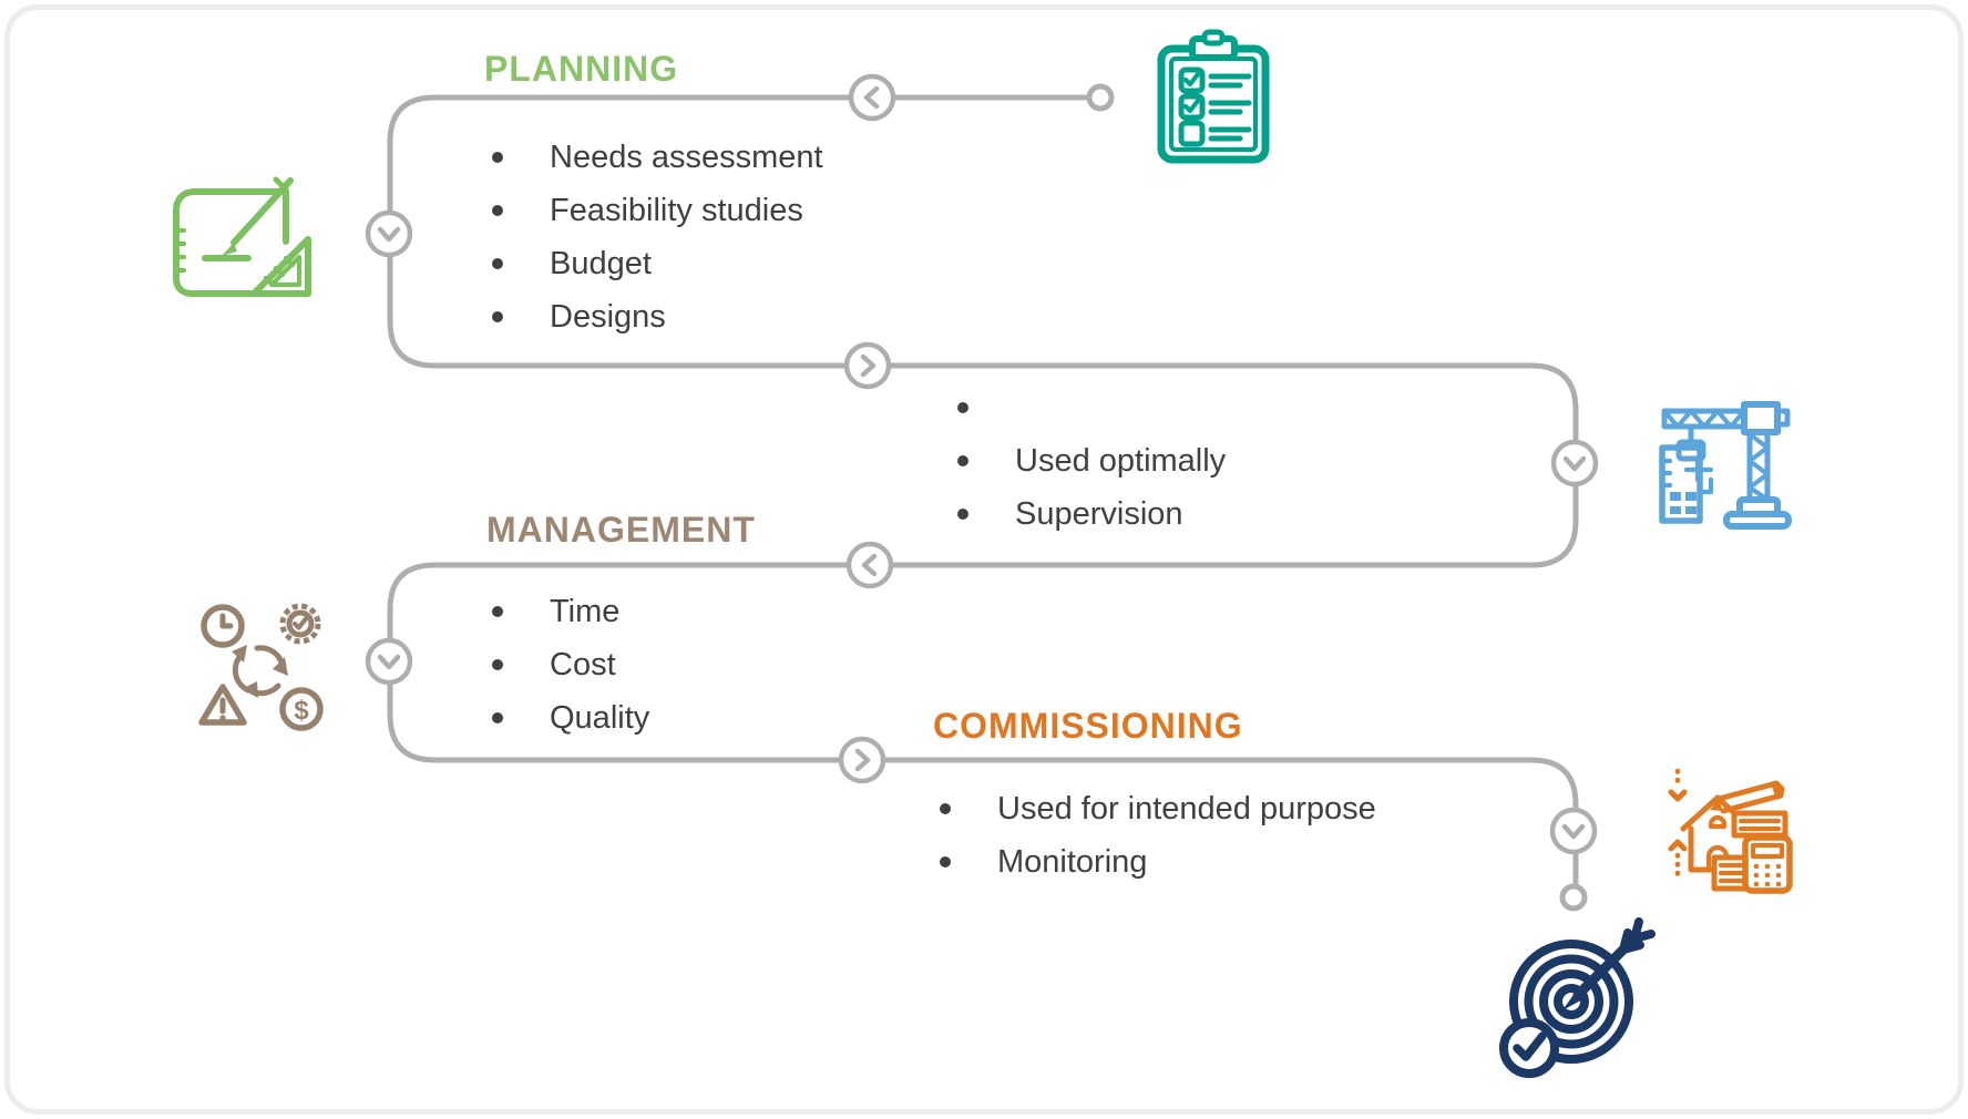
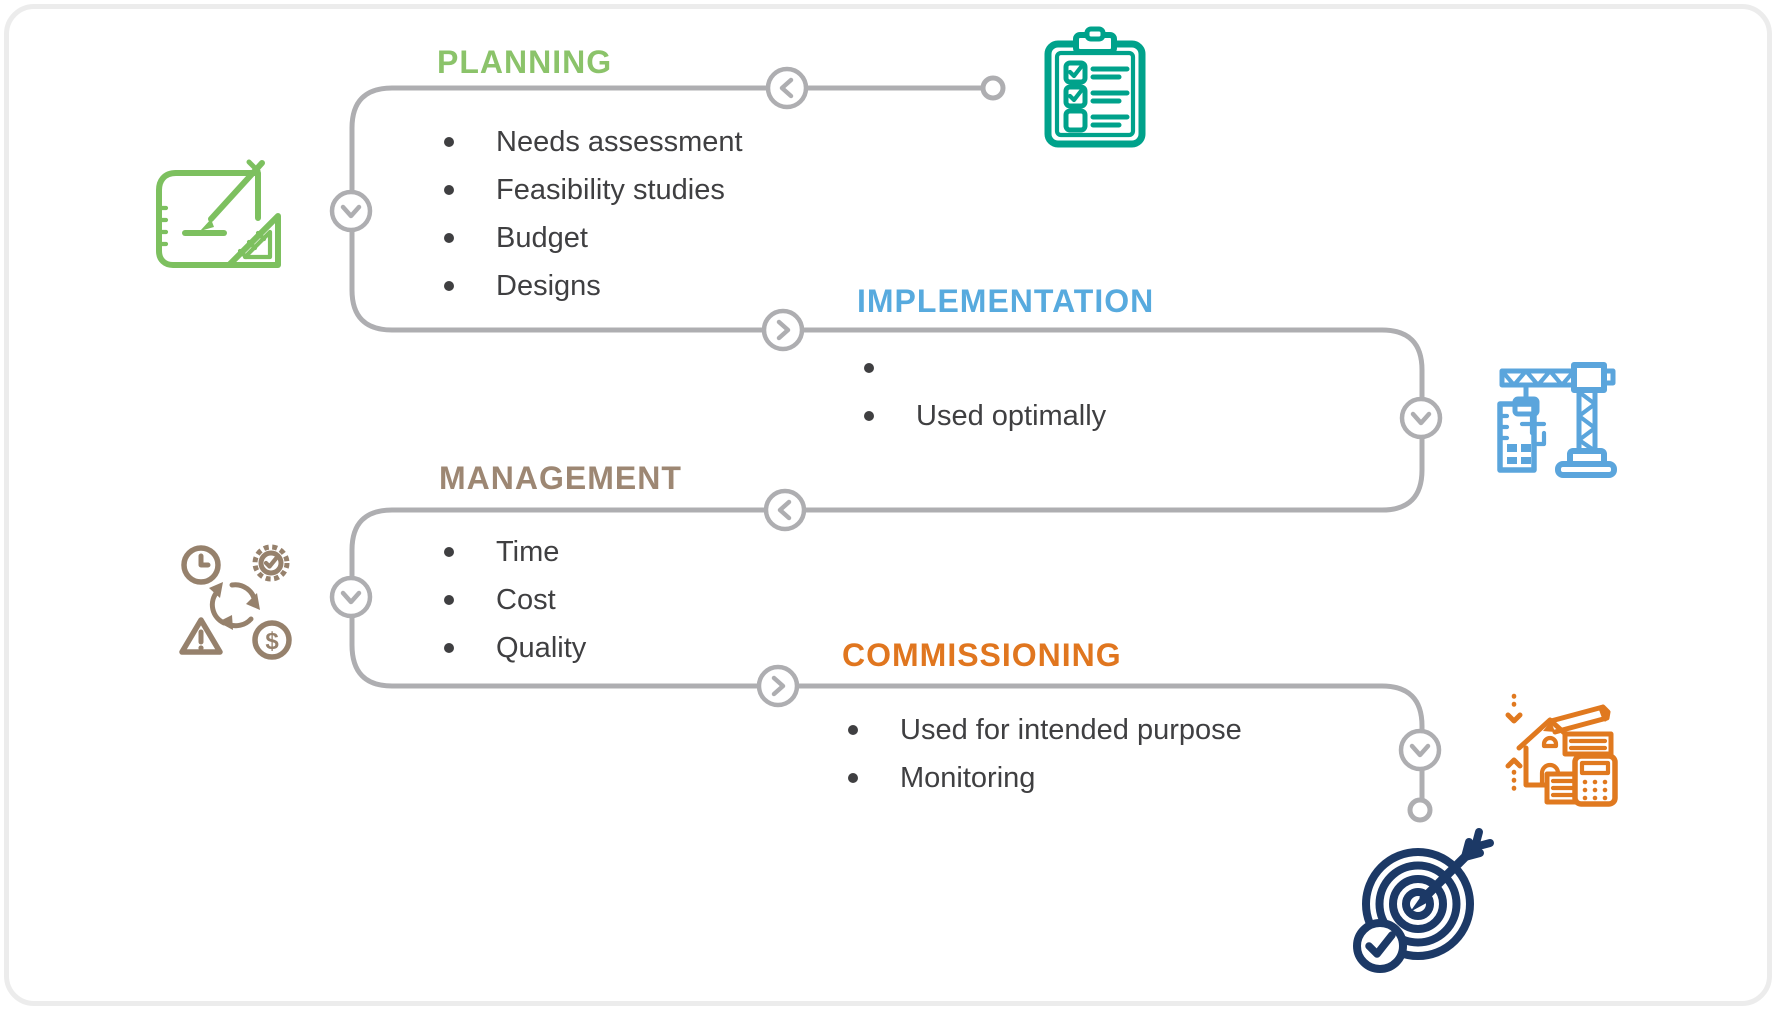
  $
  PLANNING
+ IMPLEMENTATION
  MANAGEMENT
  COMMISSIONING
  Needs assessment
  Feasibility studies
  Budget
  Designs
  Used optimally
- Supervision
  Time
  Cost
  Quality
  Used for intended purpose
  Monitoring
